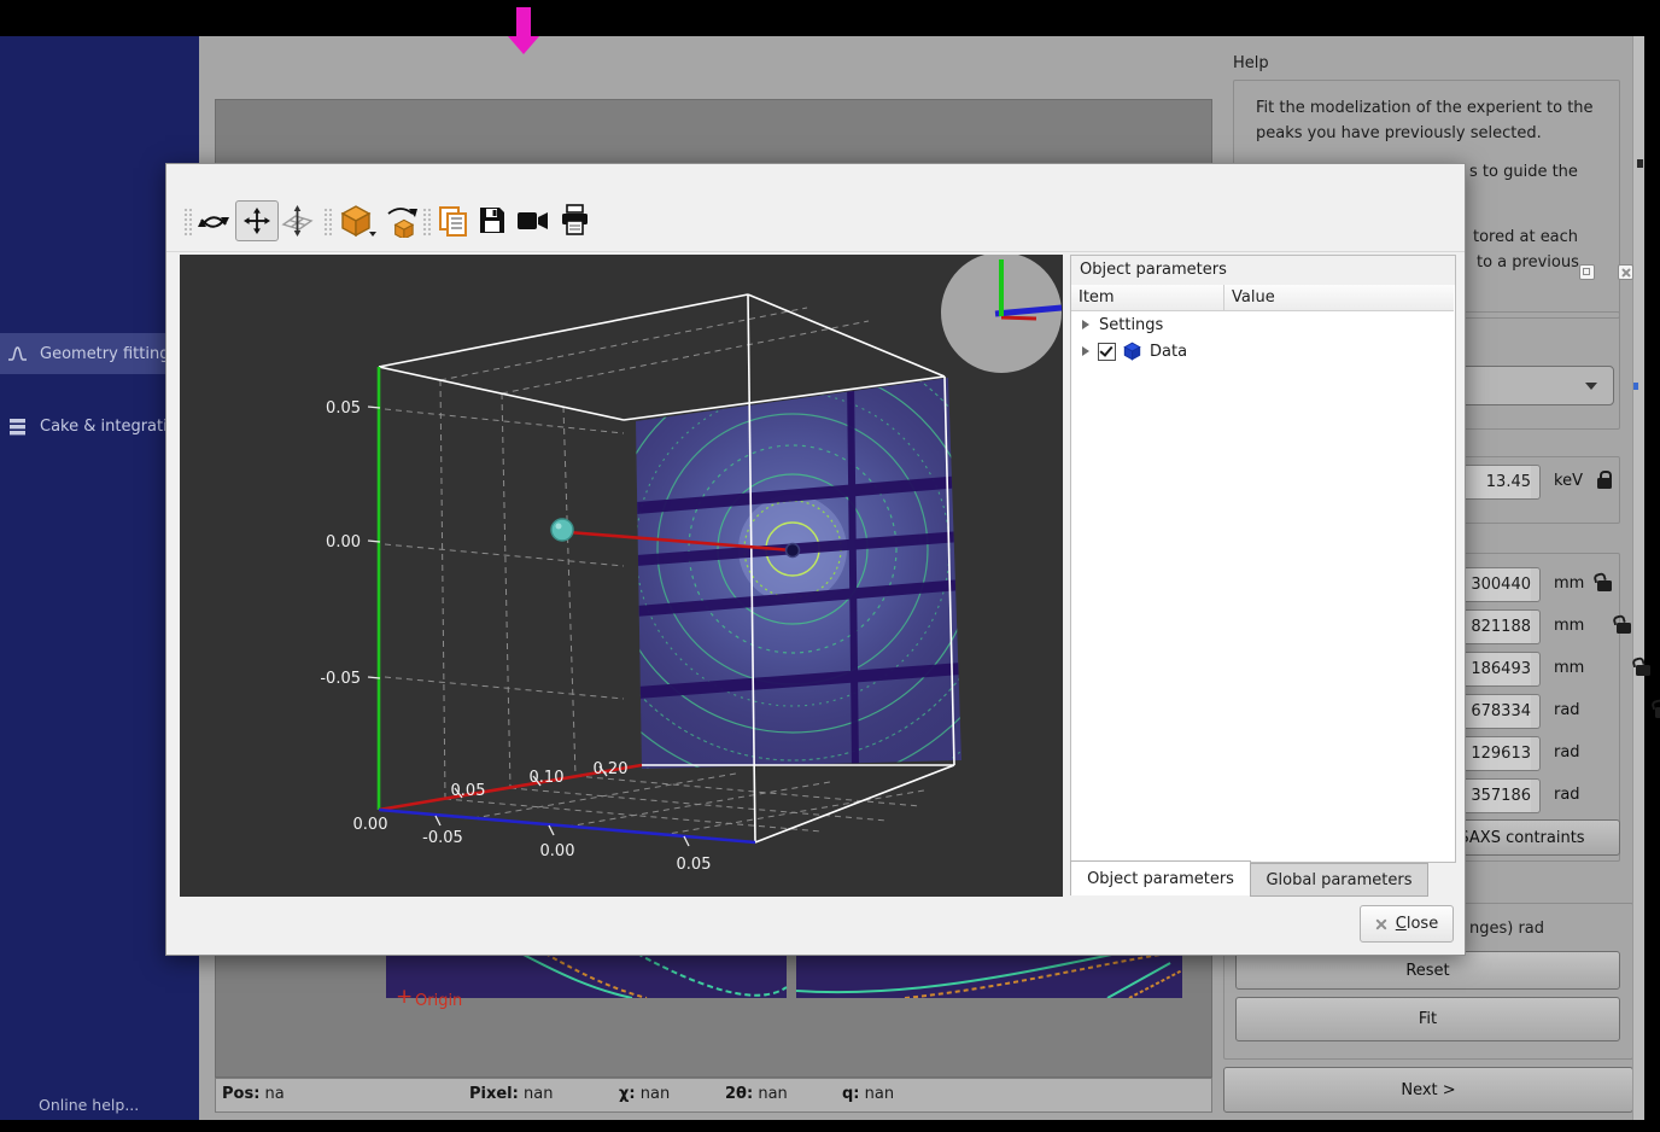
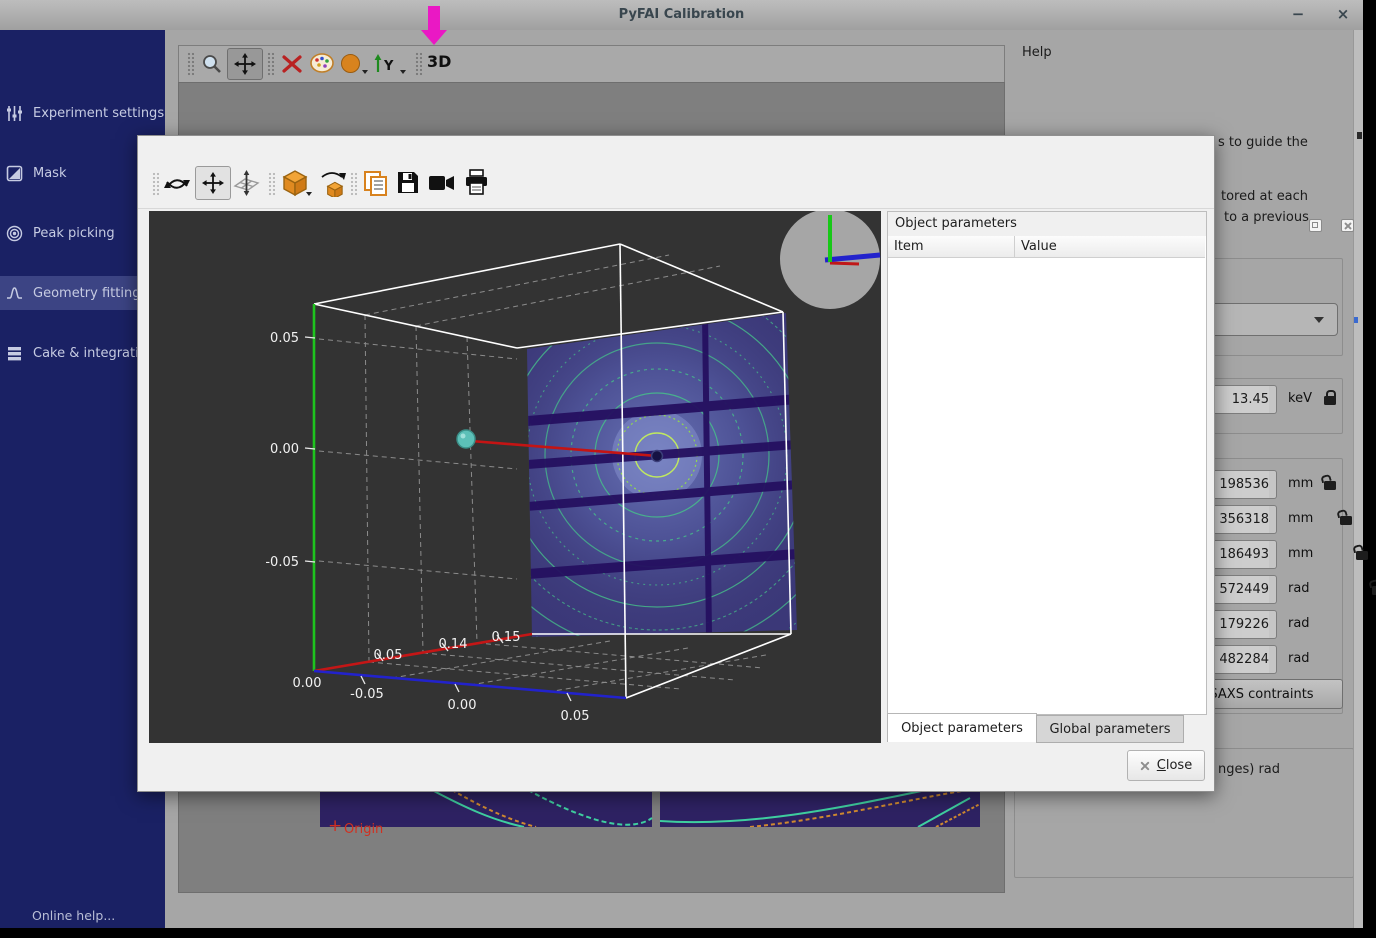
+ PyFAI Calibration
+ −
+ ×
+ Experiment settings
+ Mask
+ Peak picking
  Geometry fittin
  Cake & integrat
  Online help...
+ Y
+ 3D
  +
  Origin
- Pos: na
- Pixel: nan
- χ: nan
- 2θ: nan
- q: nan
  Help
- Fit the modelization of the experient to the
- peaks you have previously selected.
  s to guide the
  tored at each
  to a previous
  13.45
  keV
- 300440
+ 198536
  mm
- 821188
+ 356318
  mm
  186493
  mm
- 678334
+ 572449
  rad
- 129613
+ 179226
  rad
- 357186
+ 482284
  rad
  AXS contraints
  nges) rad
- Reset
- Fit
- Next >
  0.05
  0.00
  -0.05
  0.05
- 0.10
+ 0.14
- 0.20
+ 0.15
  0.00
  -0.05
  0.00
  0.05
  Object parameters
  Item
  Value
- Settings
- Data
  Object parameters
  Global parameters
  Close
